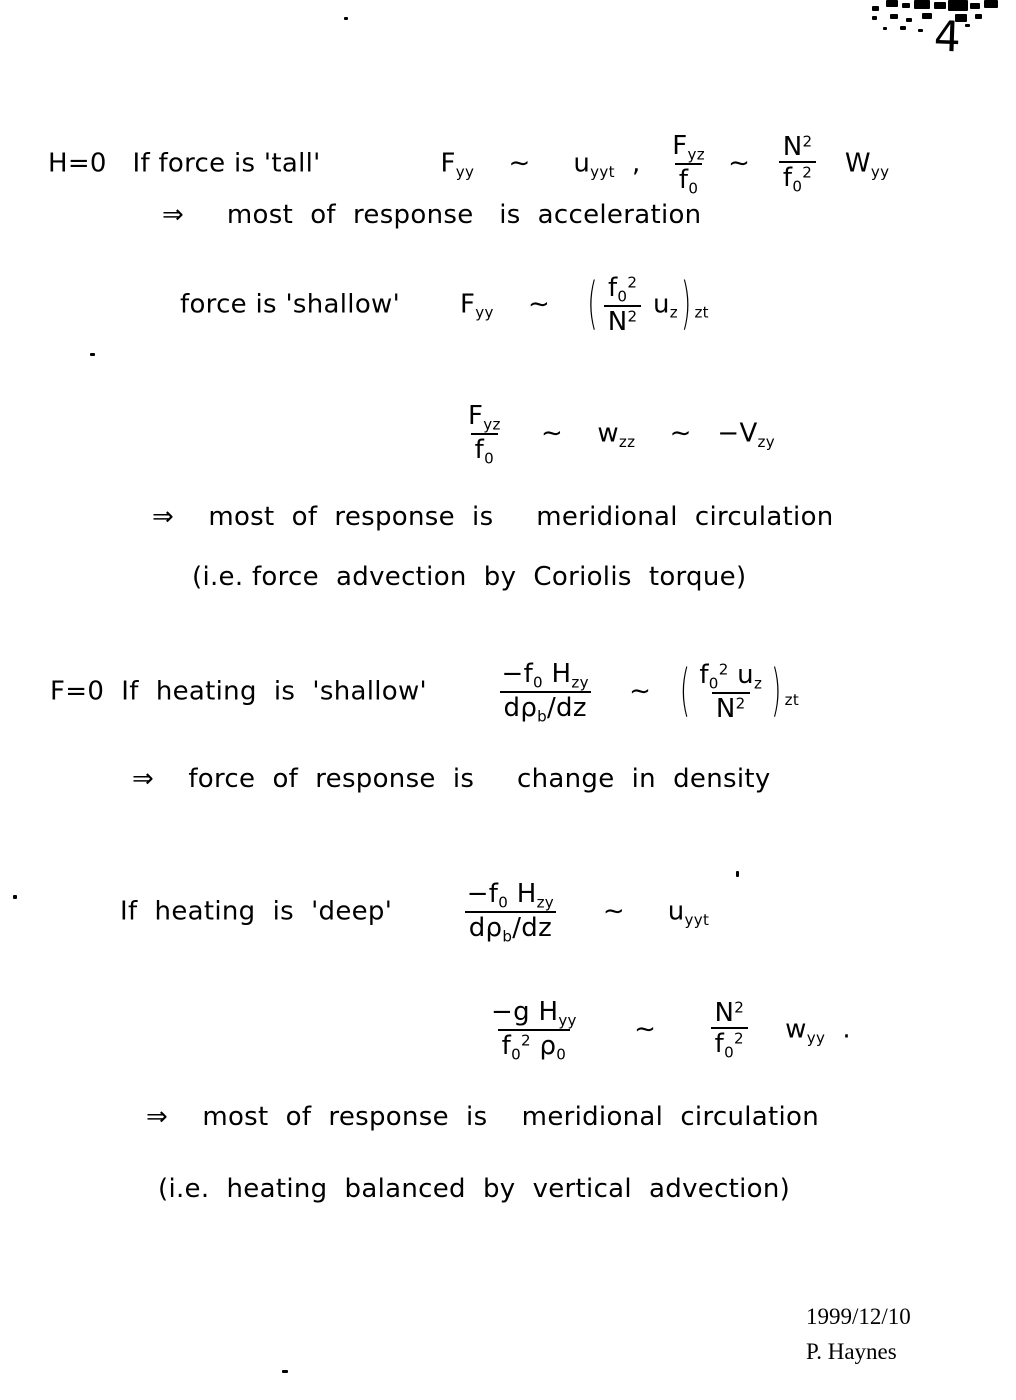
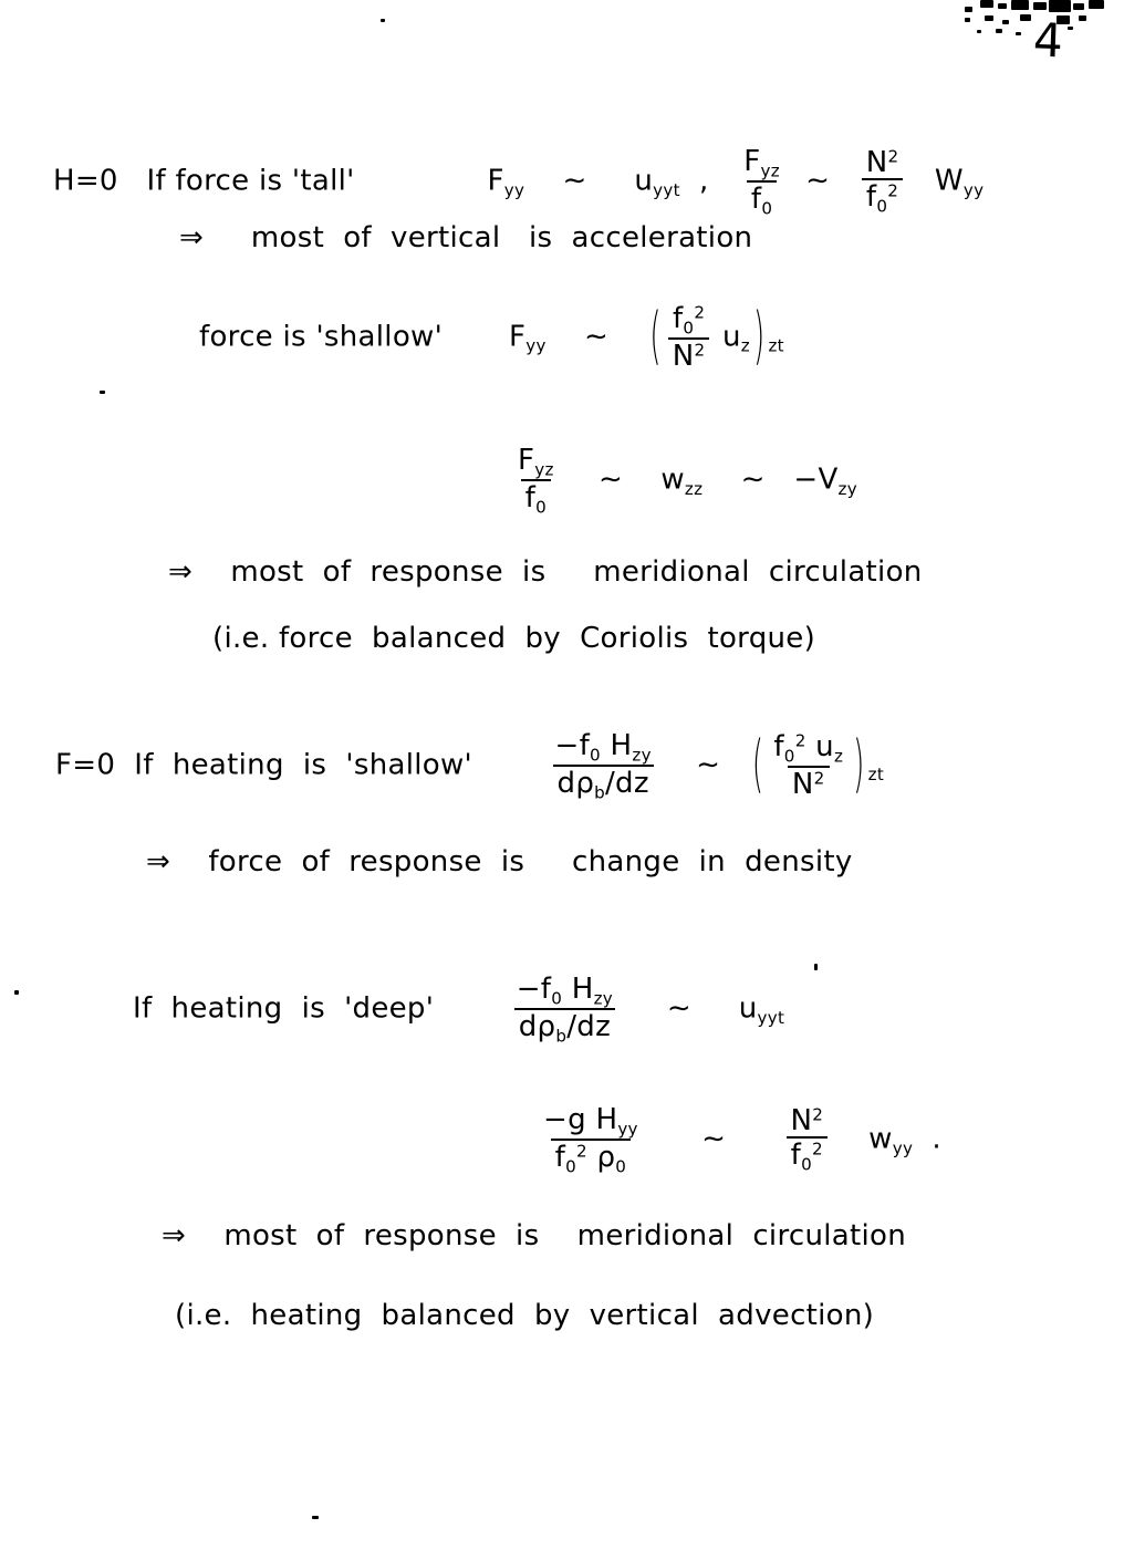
  H=0 If force is 'tall' Fyy ∼ uyyt ,
  Fyz
  f0
  ∼
  N2
  f02
  Wyy
- ⇒ most of response is acceleration
+ ⇒ most of vertical is acceleration
  force is 'shallow' Fyy ∼ (
  f02
  N2
  uz ) zt
  Fyz
  f0
  ∼ wzz ∼ −Vzy
  ⇒ most of response is meridional circulation
- (i.e. force advection by Coriolis torque)
+ (i.e. force balanced by Coriolis torque)
  F=0 If heating is 'shallow'
  −f0 Hzy
  dρb/dz
  ∼ (
  f02 uz
  N2
  ) zt
  ⇒ force of response is change in density
  If heating is 'deep'
  −f0 Hzy
  dρb/dz
  ∼ uyyt
  −g Hyy
  f02 ρ0
  ∼
  N2
  f02
  wyy .
  ⇒ most of response is meridional circulation
  (i.e. heating balanced by vertical advection)
- 1999/12/10
- P. Haynes
